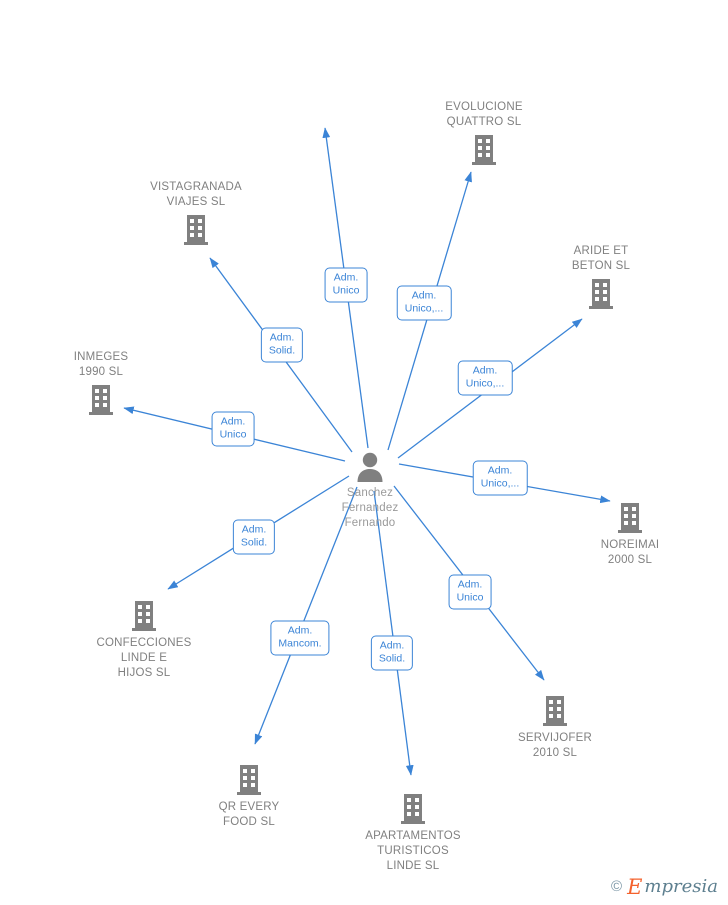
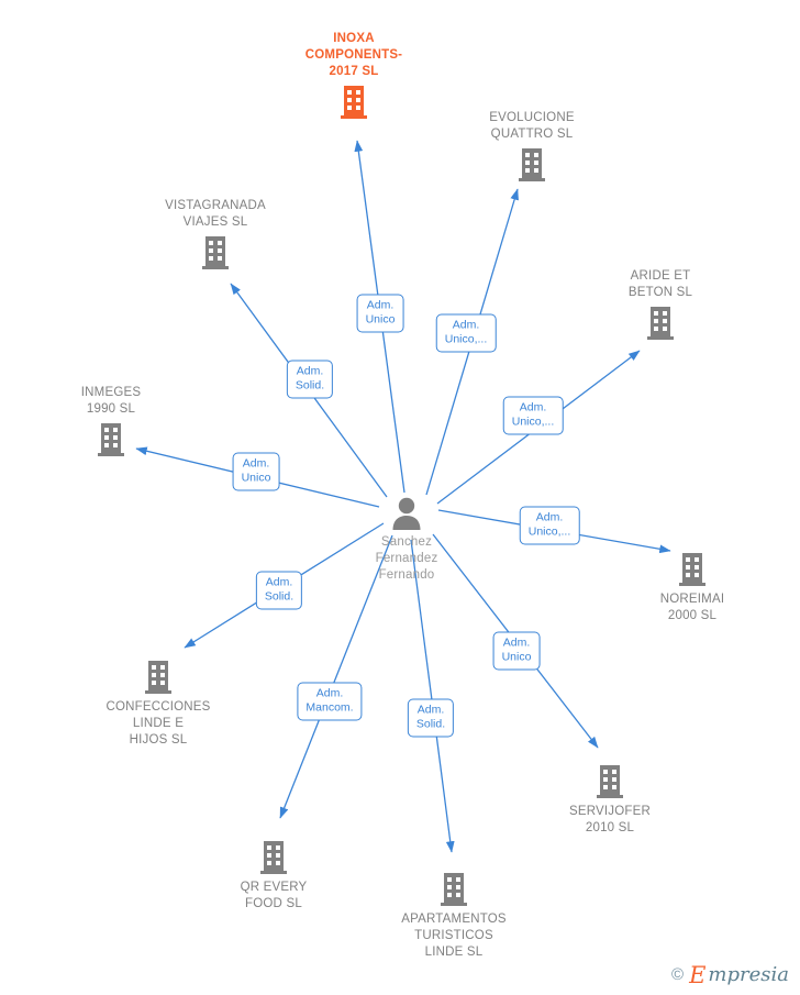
  Sanchez
  Fernandez
  Fernando
+ INOXA
+ COMPONENTS-
+ 2017 SL
  EVOLUCIONE
  QUATTRO SL
  ARIDE ET
  BETON SL
  VISTAGRANADA
  VIAJES SL
  INMEGES
  1990 SL
  NOREIMAI
  2000 SL
  CONFECCIONES
  LINDE E
  HIJOS SL
  QR EVERY
  FOOD SL
  APARTAMENTOS
  TURISTICOS
  LINDE SL
  SERVIJOFER
  2010 SL
  Adm.
  Unico
  Adm.
  Unico,...
  Adm.
  Unico,...
  Adm.
  Solid.
  Adm.
  Unico
  Adm.
  Unico,...
  Adm.
  Solid.
  Adm.
  Mancom.
  Adm.
  Solid.
  Adm.
  Unico
  ©
  E
  mpresia
